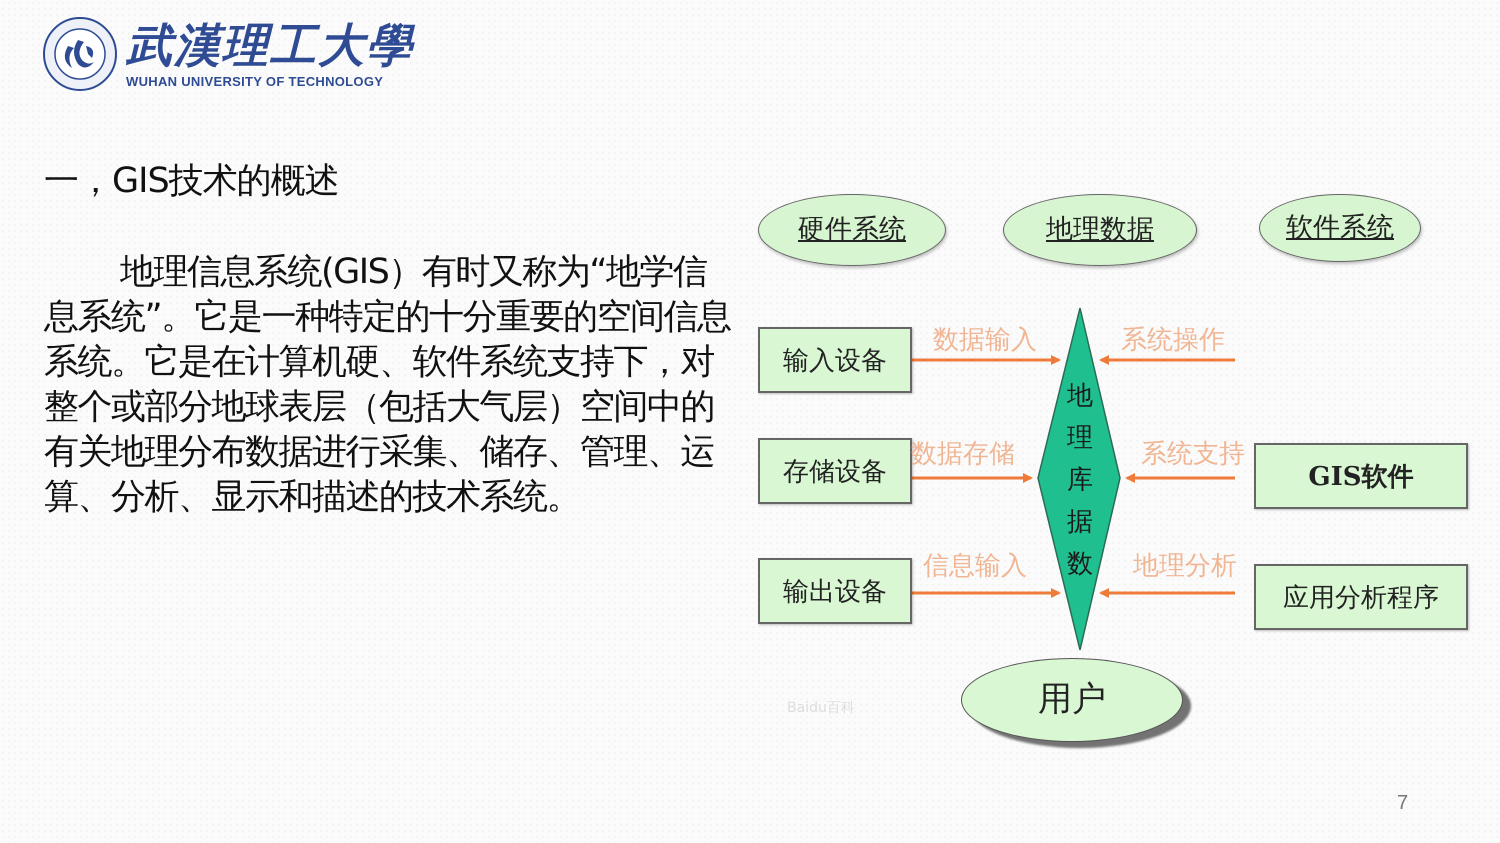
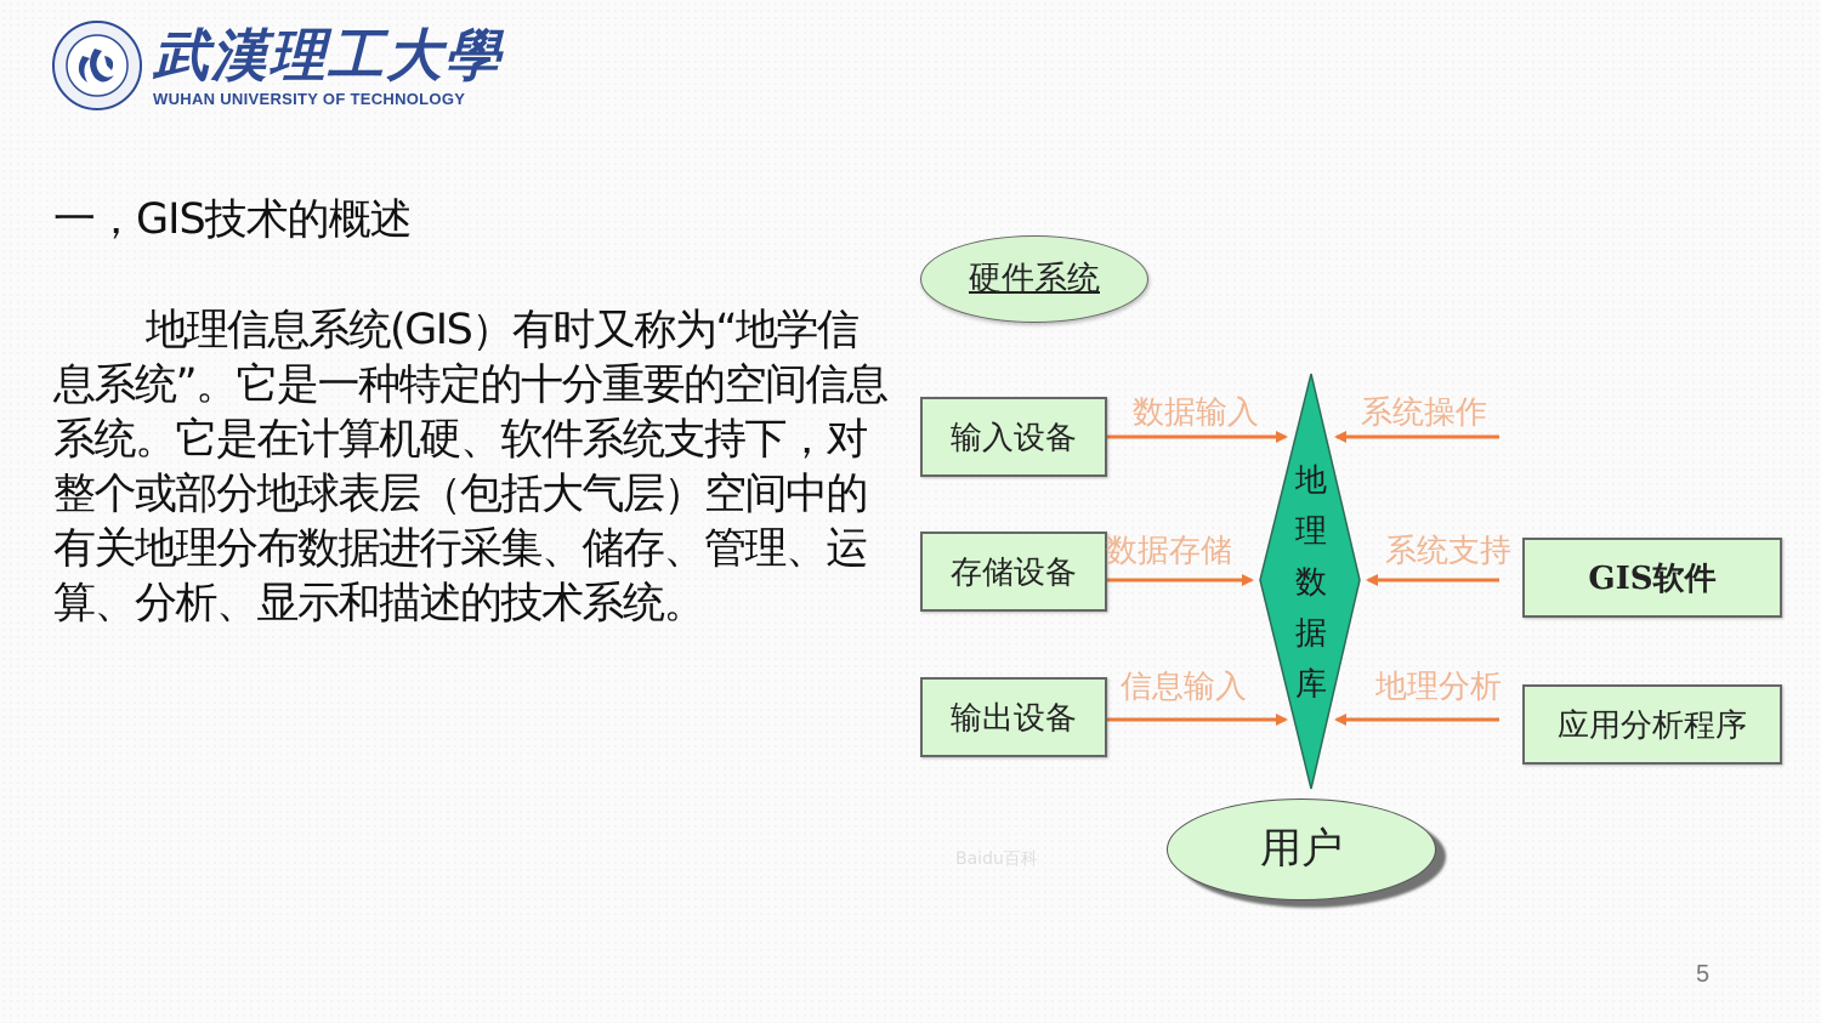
  武漢理工大學
  WUHAN UNIVERSITY OF TECHNOLOGY
  一，GIS技术的概述
  地理信息系统(GIS）有时又称为“地学信息系统”。它是一种特定的十分重要的空间信息系统。它是在计算机硬、软件系统支持下，对整个或部分地球表层（包括大气层）空间中的有关地理分布数据进行采集、储存、管理、运算、分析、显示和描述的技术系统。
  硬件系统
- 地理数据
- 软件系统
  输入设备
  存储设备
  输出设备
  数据输入
  数据存储
  信息输入
  GIS软件
  应用分析程序
  系统操作
  系统支持
  地理分析
  地
  理
- 库
+ 数
  据
- 数
+ 库
  用户
  Baidu百科
- 7
+ 5
